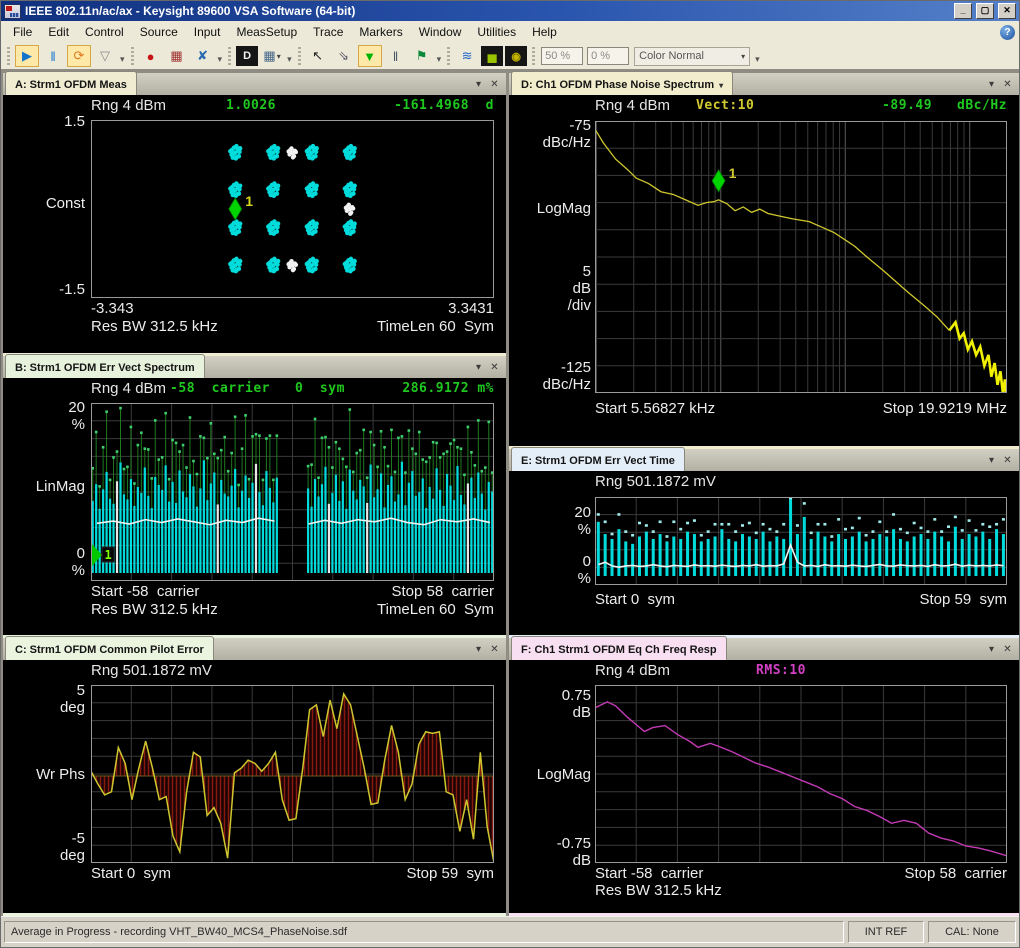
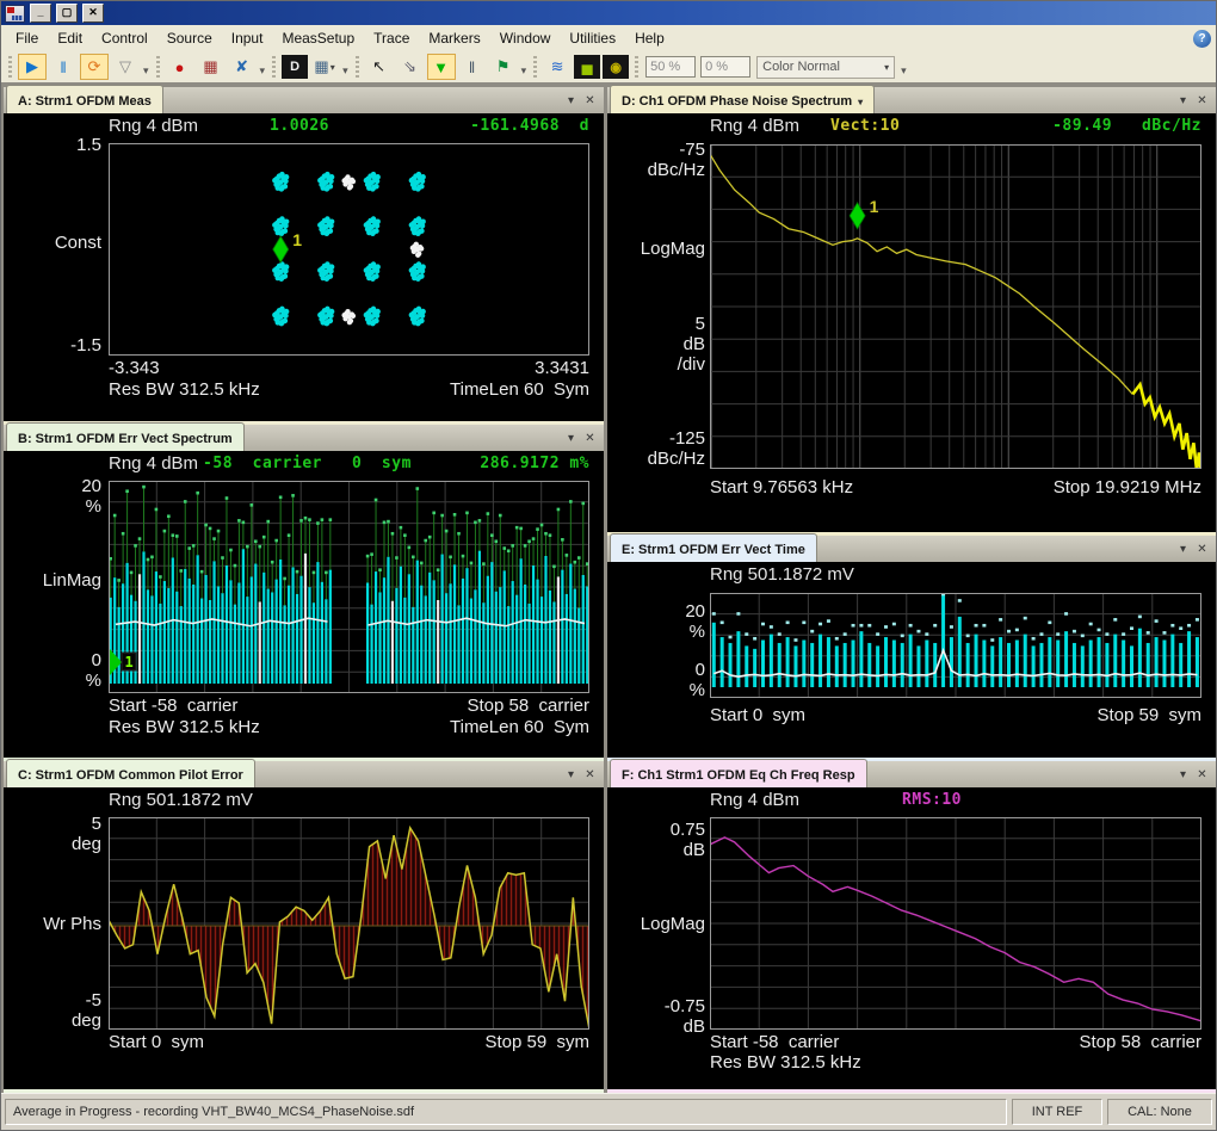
- IEEE 802.11n/ac/ax - Keysight 89600 VSA Software (64-bit)
  _
  ▢
  ✕
  File
  Edit
  Control
  Source
  Input
  MeasSetup
  Trace
  Markers
  Window
  Utilities
  Help
  ?
  ▶
  ‖
  ⟳
  ▽
  ▾
  ●
  ▦
  ✘
  ▾
  D
  ▦
  ▾
  ▾
  ↖
  ⇘
  ▼
  ‖
  ⚑
  ▾
  ≋
  ▅
  ◉
  50 %
  0 %
  Color Normal
  ▾
  ▾
  A: Strm1 OFDM Meas
  ▾
  ✕
  Rng 4 dBm
  1.0026
  -161.4968 d
  1.5
  Const
  -1.5
  1
  -3.343
  3.3431
  Res BW 312.5 kHz
  TimeLen 60 Sym
  B: Strm1 OFDM Err Vect Spectrum
  ▾
  ✕
  Rng 4 dBm
  -58 carrier 0 sym
  286.9172 m%
  20
  %
  LinMag
  0
  %
  1
  Start -58 carrier
  Stop 58 carrier
  Res BW 312.5 kHz
  TimeLen 60 Sym
  C: Strm1 OFDM Common Pilot Error
  ▾
  ✕
  Rng 501.1872 mV
  5
  deg
  Wr Phs
  -5
  deg
  Start 0 sym
  Stop 59 sym
  D: Ch1 OFDM Phase Noise Spectrum
  ▾
  ▾
  ✕
  Rng 4 dBm
  Vect:10
  -89.49 dBc/Hz
  -75
  dBc/Hz
  LogMag
  5
  dB
  /div
  -125
  dBc/Hz
  1
- Start 5.56827 kHz
+ Start 9.76563 kHz
  Stop 19.9219 MHz
  E: Strm1 OFDM Err Vect Time
  ▾
  ✕
  Rng 501.1872 mV
  20
  %
  0
  %
  Start 0 sym
  Stop 59 sym
  F: Ch1 Strm1 OFDM Eq Ch Freq Resp
  ▾
  ✕
  Rng 4 dBm
  RMS:10
  0.75
  dB
  LogMag
  -0.75
  dB
  Start -58 carrier
  Stop 58 carrier
  Res BW 312.5 kHz
  Average in Progress - recording VHT_BW40_MCS4_PhaseNoise.sdf
  INT REF
  CAL: None
